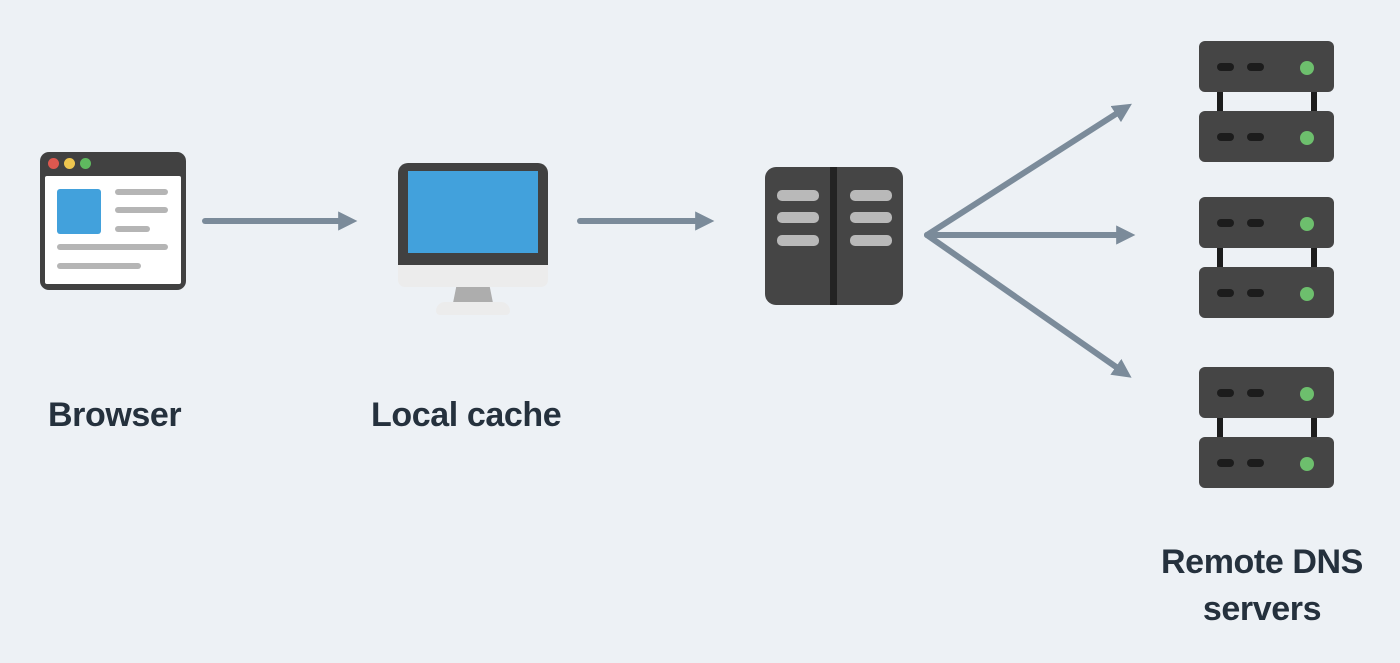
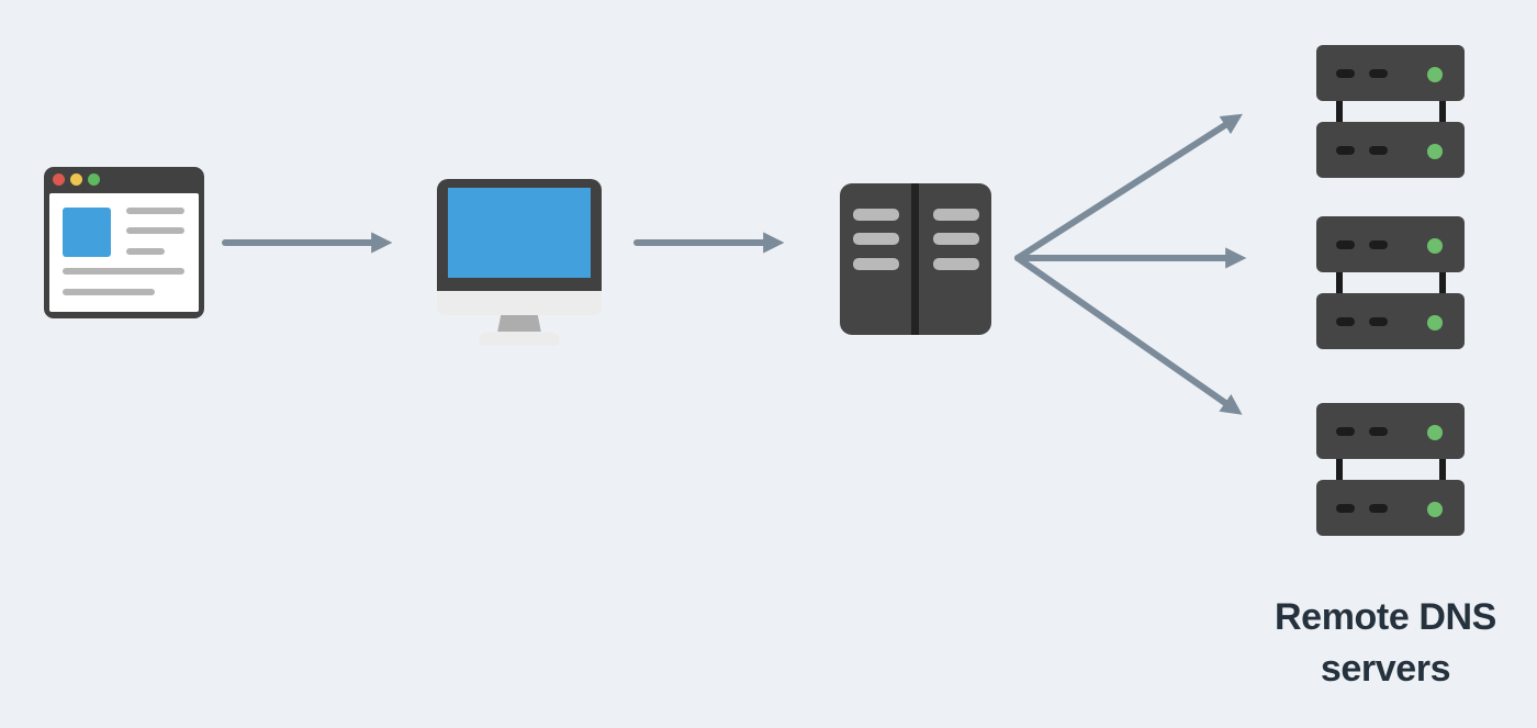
- Browser
- Local cache
  Remote DNS
  servers
